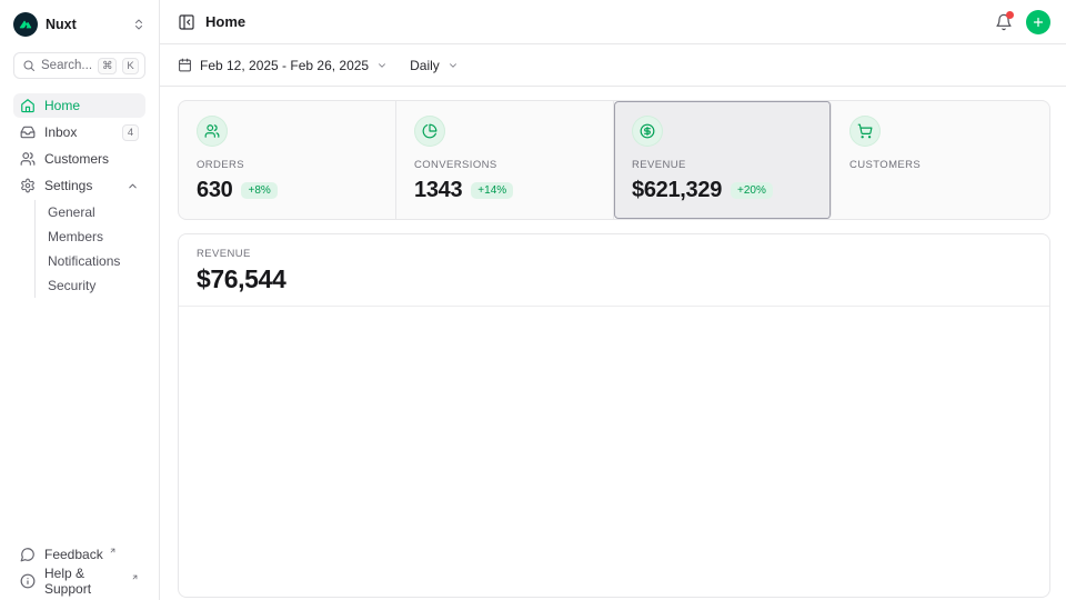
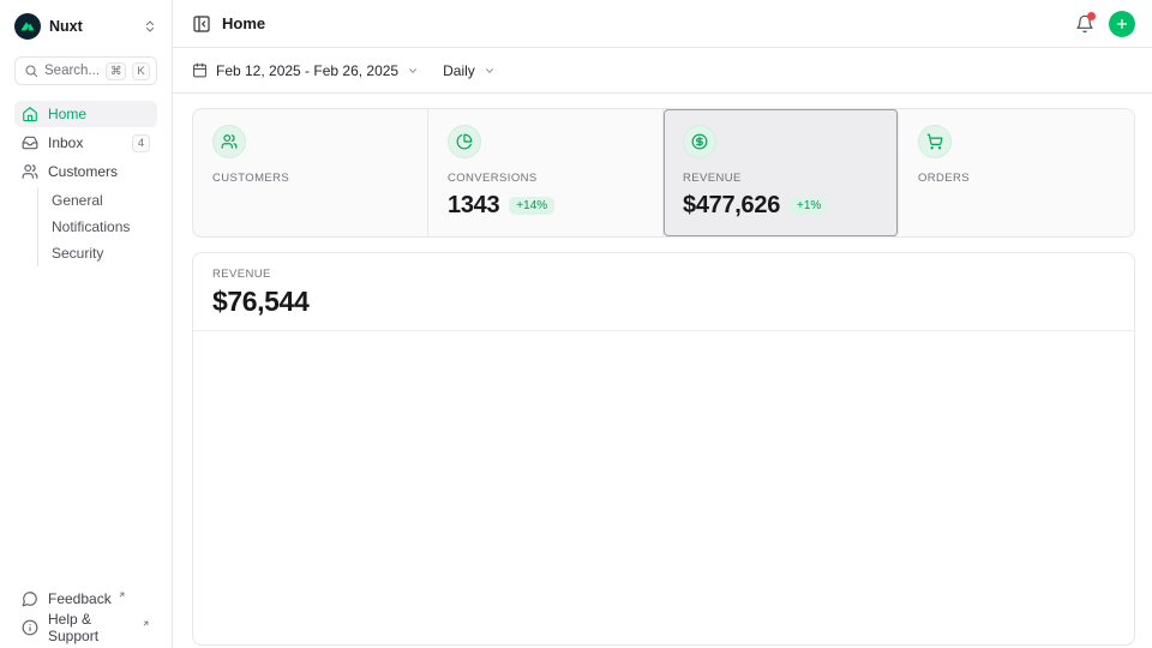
  Nuxt
  Search...
  ⌘
  K
  Home
  Inbox
  4
  Customers
- Settings
  General
- Members
  Notifications
  Security
  Feedback
  Help & Support
  Home
  Feb 12, 2025 - Feb 26, 2025
  Daily
- ORDERS
+ CUSTOMERS
- 630
- +8%
  CONVERSIONS
  1343
  +14%
  REVENUE
- $621,329
+ $477,626
- +20%
+ +1%
- CUSTOMERS
+ ORDERS
  REVENUE
  $76,544
